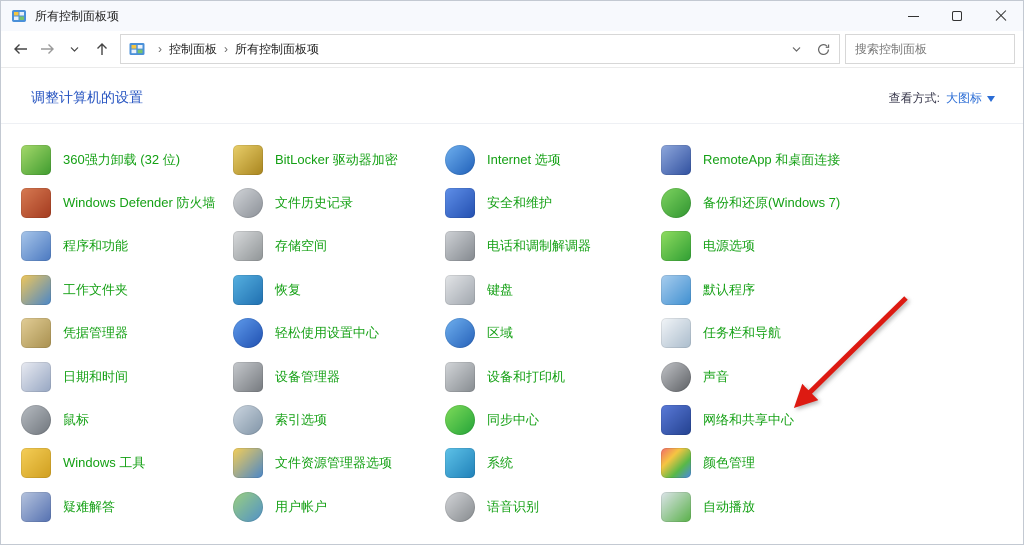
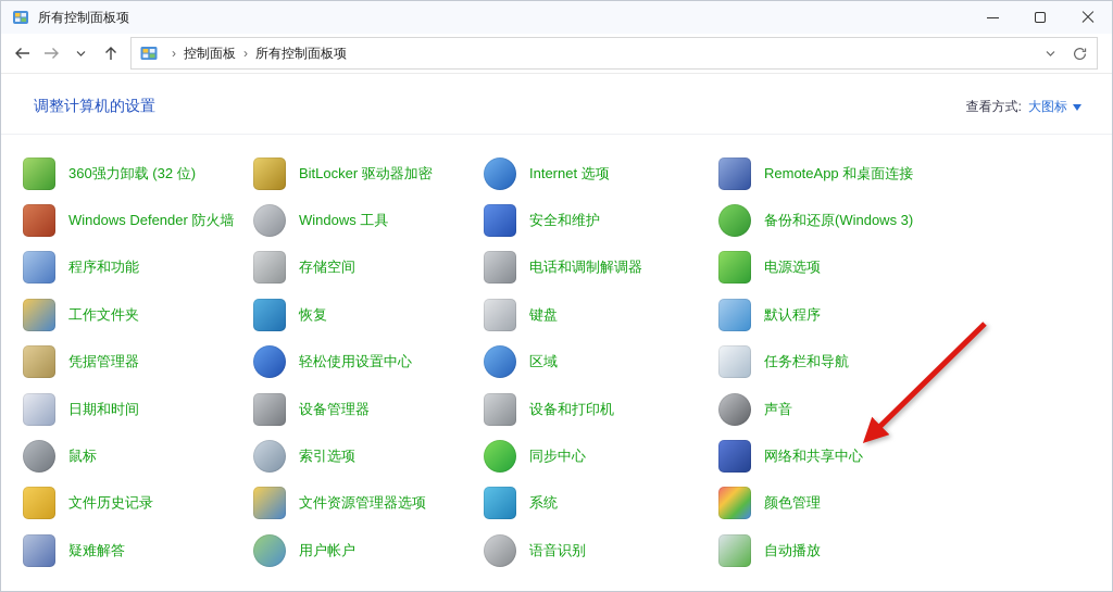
  所有控制面板项
  ›
  控制面板
  ›
  所有控制面板项
- 搜索控制面板
  调整计算机的设置
  查看方式:
  大图标
  360强力卸载 (32 位)
  BitLocker 驱动器加密
  Internet 选项
  RemoteApp 和桌面连接
  Windows Defender 防火墙
- 文件历史记录
+ Windows 工具
  安全和维护
- 备份和还原(Windows 7)
+ 备份和还原(Windows 3)
  程序和功能
  存储空间
  电话和调制解调器
  电源选项
  工作文件夹
  恢复
  键盘
  默认程序
  凭据管理器
  轻松使用设置中心
  区域
  任务栏和导航
  日期和时间
  设备管理器
  设备和打印机
  声音
  鼠标
  索引选项
  同步中心
  网络和共享中心
- Windows 工具
+ 文件历史记录
  文件资源管理器选项
  系统
  颜色管理
  疑难解答
  用户帐户
  语音识别
  自动播放
